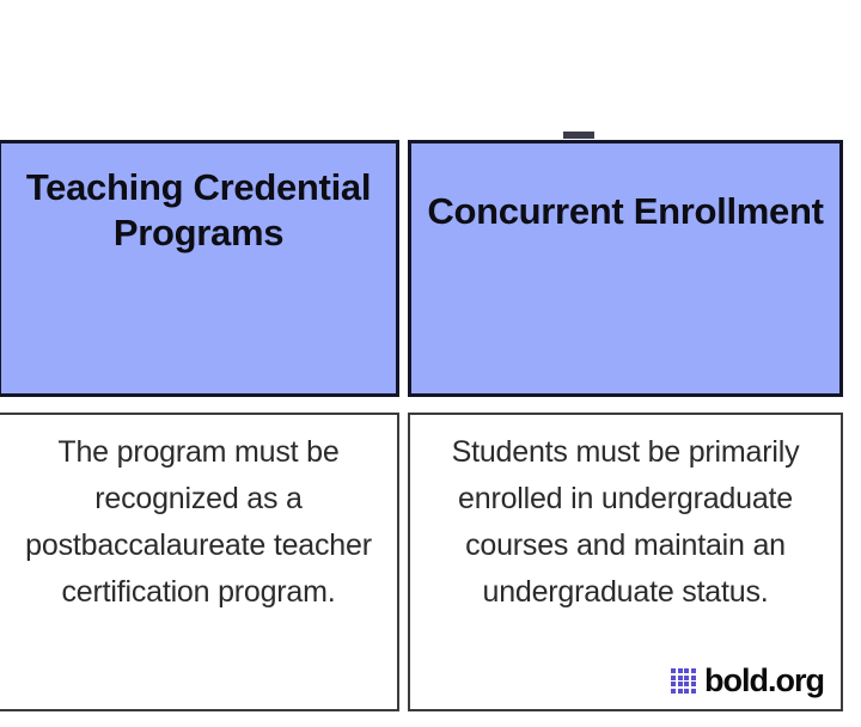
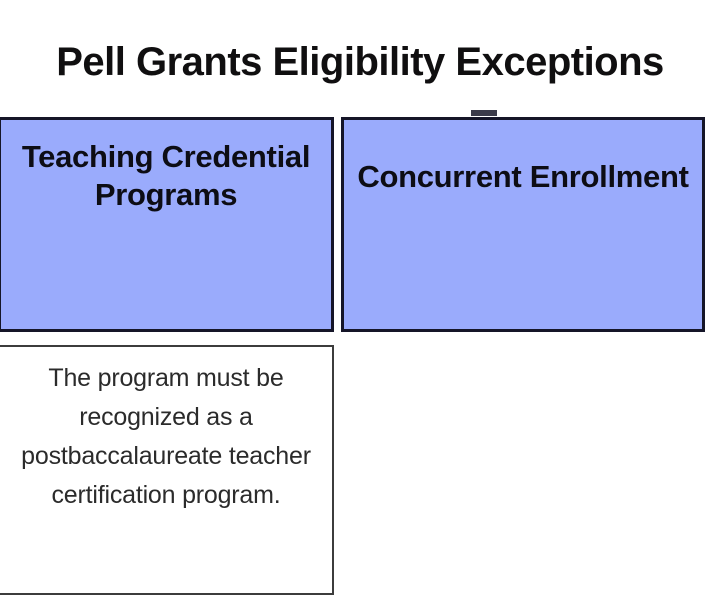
+ Pell Grants Eligibility Exceptions
  Teaching Credential Programs
  The program must be recognized as a postbaccalaureate teacher certification program.
  Concurrent Enrollment
- Students must be primarily enrolled in undergraduate courses and maintain an undergraduate status.
- bold.org
